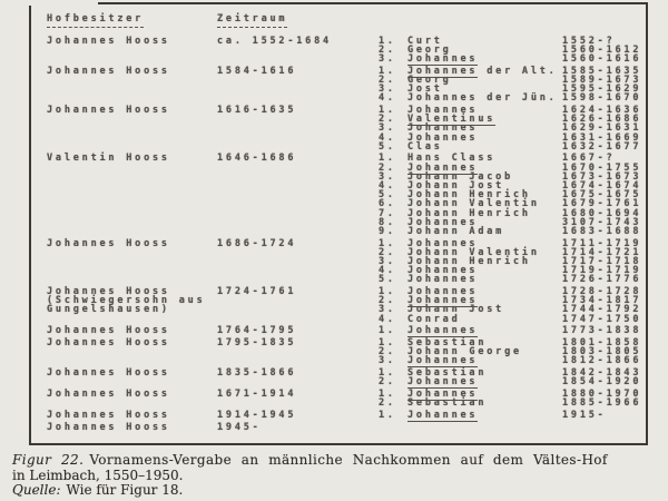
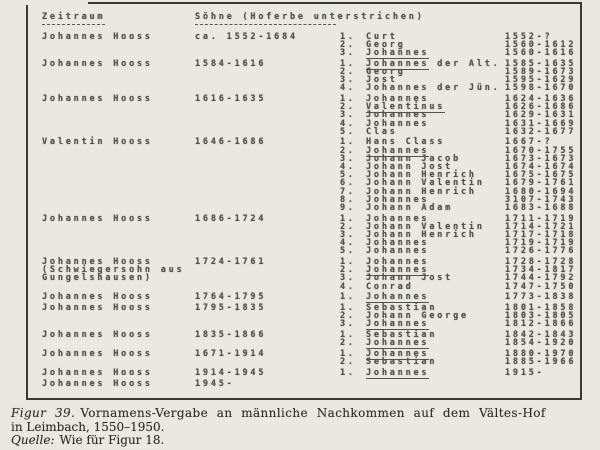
- Hofbesitzer
  Zeitraum
+ Söhne (Hoferbe unterstrichen)
  Johannes Hooss
  ca. 1552-1684
  1.
  Curt
  1552-?
  2.
  Georg
  1560-1612
  3.
  Johannes
  1560-1616
  Johannes Hooss
  1584-1616
  1.
  Johannes der Alt.
  1585-1635
  2.
  Georg
  1589-1673
  3.
  Jost
  1595-1629
  4.
  Johannes der Jün.
  1598-1670
  Johannes Hooss
  1616-1635
  1.
  Johannes
  1624-1636
  2.
  Valentinus
  1626-1686
  3.
  Johannes
  1629-1631
  4.
  Johannes
  1631-1669
  5.
  Clas
  1632-1677
  Valentin Hooss
  1646-1686
  1.
  Hans Class
  1667-?
  2.
  Johannes
  1670-1755
  3.
  Johann Jacob
  1673-1673
  4.
  Johann Jost
  1674-1674
  5.
  Johann Henrich
  1675-1675
  6.
  Johann Valentin
  1679-1761
  7.
  Johann Henrich
  1680-1694
  8.
  Johannes
  3107-1743
  9.
  Johann Adam
  1683-1688
  Johannes Hooss
  1686-1724
  1.
  Johannes
  1711-1719
  2.
  Johann Valentin
  1714-1721
  3.
  Johann Henrich
  1717-1718
  4.
  Johannes
  1719-1719
  5.
  Johannes
  1726-1776
  Johannes Hooss
  (Schwiegersohn aus
  Gungelshausen)
  1724-1761
  1.
  Johannes
  1728-1728
  2.
  Johannes
  1734-1817
  3.
  Johann Jost
  1744-1792
  4.
  Conrad
  1747-1750
  Johannes Hooss
  1764-1795
  1.
  Johannes
  1773-1838
  Johannes Hooss
  1795-1835
  1.
  Sebastian
  1801-1858
  2.
  Johann George
  1803-1805
  3.
  Johannes
  1812-1866
  Johannes Hooss
  1835-1866
  1.
  Sebastian
  1842-1843
  2.
  Johannes
  1854-1920
  Johannes Hooss
  1671-1914
  1.
  Johannes
  1880-1970
  2.
  Sebastian
  1885-1966
  Johannes Hooss
  1914-1945
  1.
  Johannes
  1915-
  Johannes Hooss
  1945-
- Figur 22. Vornamens-Vergabe an männliche Nachkommen auf dem Vältes-Hof
+ Figur 39. Vornamens-Vergabe an männliche Nachkommen auf dem Vältes-Hof
  in Leimbach, 1550–1950.
  Quelle: Wie für Figur 18.
